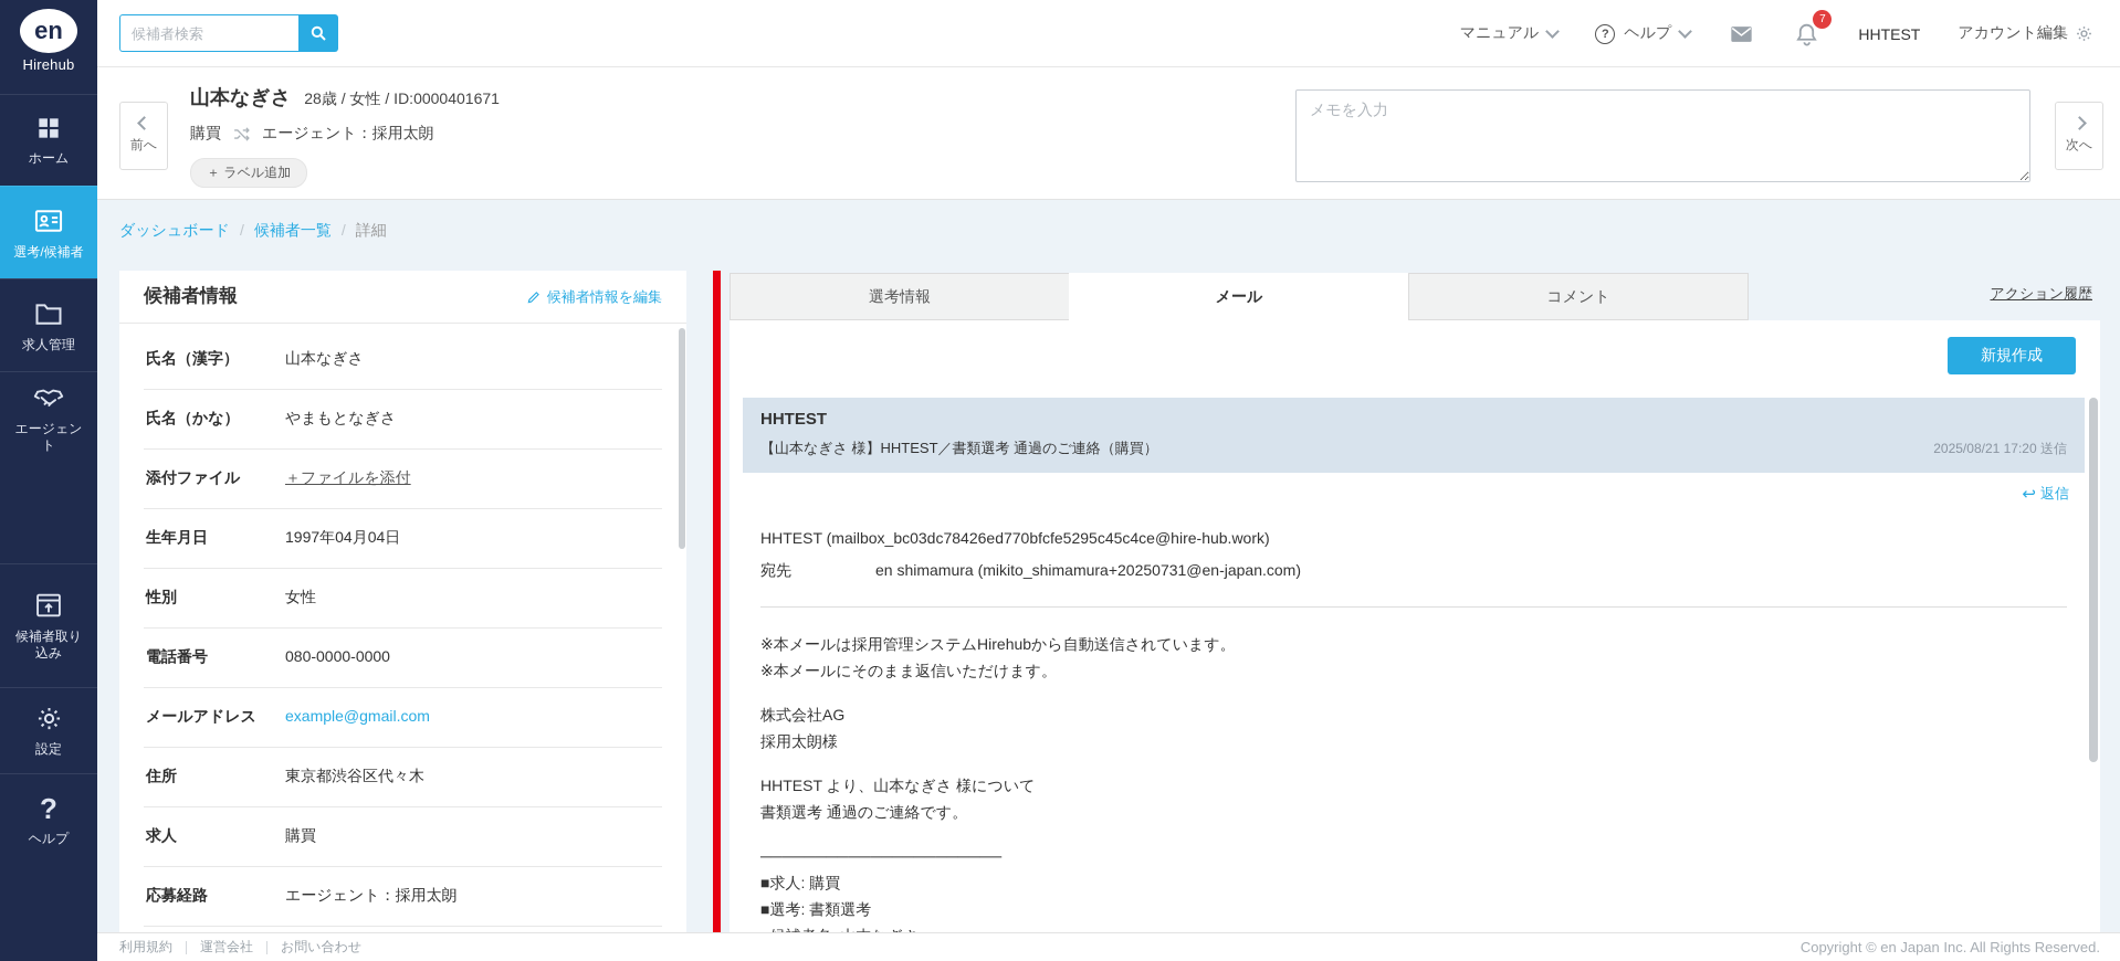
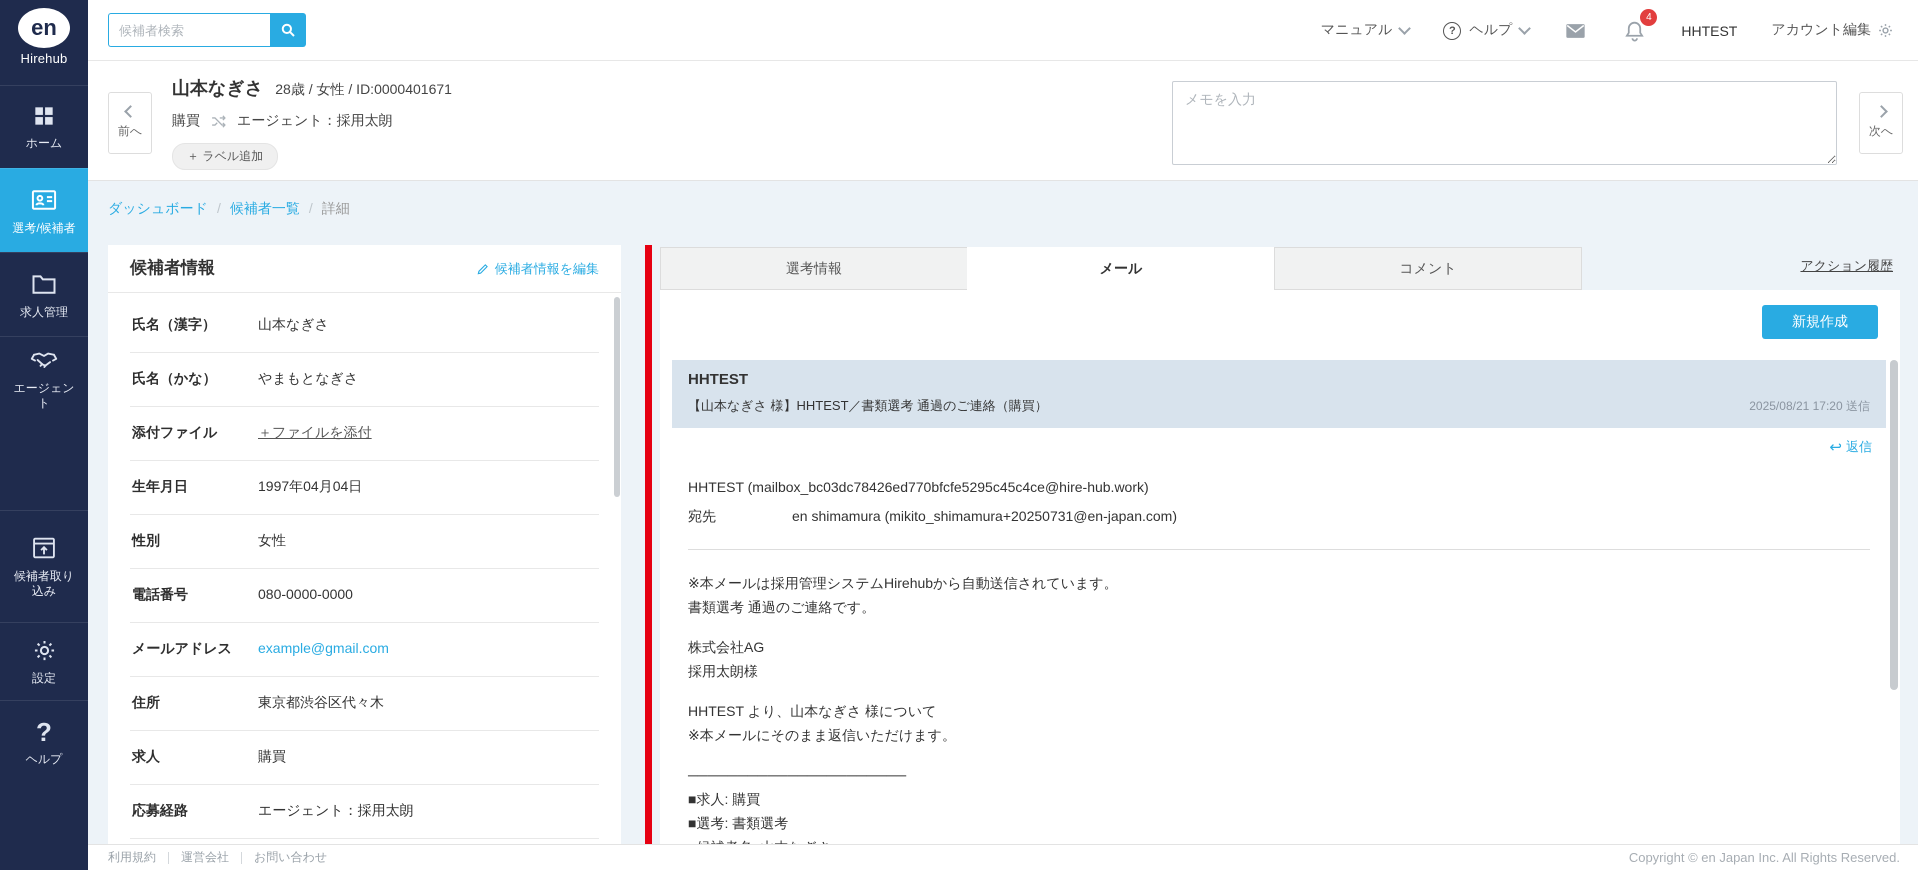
  en
  Hirehub
  ホーム
  選考/候補者
  求人管理
  エージェント
  候補者取り込み
  設定
  ?
  ヘルプ
  候補者検索
  マニュアル
  ?
  ヘルプ
- 7
+ 4
  HHTEST
  アカウント編集
  前へ
  山本なぎさ
  28歳 / 女性 / ID:0000401671
  購買
  エージェント：採用太朗
  ＋ ラベル追加
  メモを入力
  次へ
  ダッシュボード 候補者一覧 詳細
  候補者情報
  候補者情報を編集
  氏名（漢字）
  山本なぎさ
  氏名（かな）
  やまもとなぎさ
  添付ファイル
  ＋ファイルを添付
  生年月日
  1997年04月04日
  性別
  女性
  電話番号
  080-0000-0000
  メールアドレス
  example@gmail.com
  住所
  東京都渋谷区代々木
  求人
  購買
  応募経路
  エージェント：採用太朗
  選考情報
  メール
  コメント
  アクション履歴
  新規作成
  HHTEST
  【山本なぎさ 様】HHTEST／書類選考 通過のご連絡（購買）
  2025/08/21 17:20 送信
  ↩
  返信
  HHTEST (mailbox_bc03dc78426ed770bfcfe5295c45c4ce@hire-hub.work)
  宛先
  en shimamura (mikito_shimamura+20250731@en-japan.com)
  ※本メールは採用管理システムHirehubから自動送信されています。
- ※本メールにそのまま返信いただけます。
+ 書類選考 通過のご連絡です。
  株式会社AG
  採用太朗様
  HHTEST より、山本なぎさ 様について
- 書類選考 通過のご連絡です。
+ ※本メールにそのまま返信いただけます。
  ──────────────────────
  ■求人: 購買
  ■選考: 書類選考
  利用規約
  運営会社
  お問い合わせ
  Copyright © en Japan Inc. All Rights Reserved.
